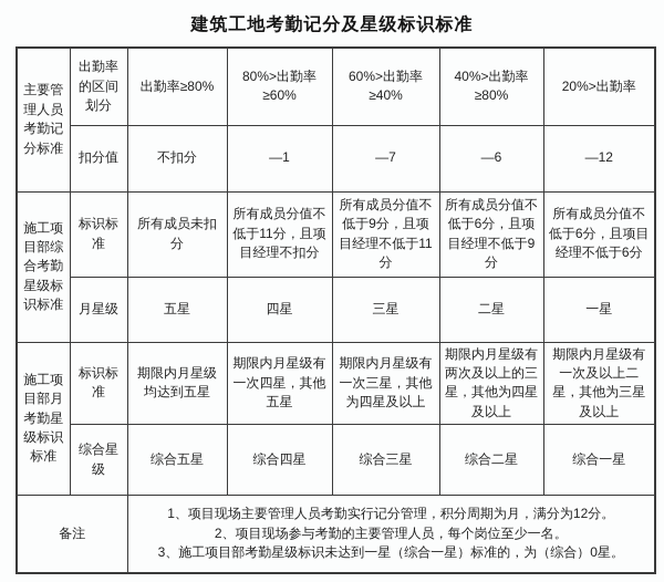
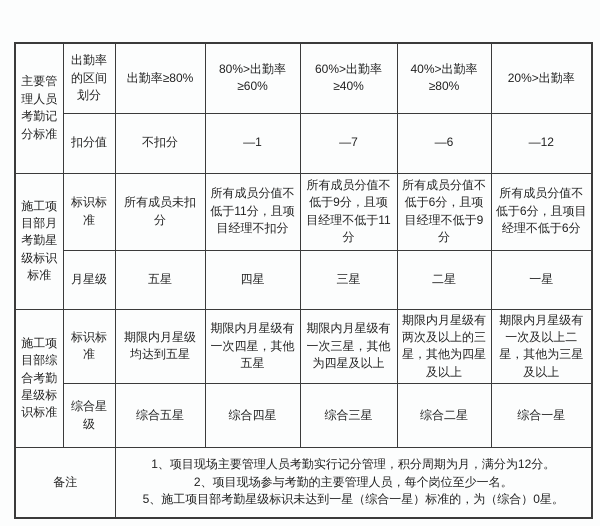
- 建筑工地考勤记分及星级标识标准
  主要管理人员考勤记分标准	出勤率的区间划分	出勤率≥80%	80%>出勤率≥60%	60%>出勤率≥40%	40%>出勤率≥80%	20%>出勤率
  扣分值	不扣分	—1	—7	—6	—12
- 施工项目部综合考勤星级标识标准	标识标准	所有成员未扣分	所有成员分值不低于11分，且项目经理不扣分	所有成员分值不低于9分，且项目经理不低于11分	所有成员分值不低于6分，且项目经理不低于9分	所有成员分值不低于6分，且项目经理不低于6分
+ 施工项目部月考勤星级标识标准	标识标准	所有成员未扣分	所有成员分值不低于11分，且项目经理不扣分	所有成员分值不低于9分，且项目经理不低于11分	所有成员分值不低于6分，且项目经理不低于9分	所有成员分值不低于6分，且项目经理不低于6分
  月星级	五星	四星	三星	二星	一星
- 施工项目部月考勤星级标识标准	标识标准	期限内月星级均达到五星	期限内月星级有一次四星，其他五星	期限内月星级有一次三星，其他为四星及以上	期限内月星级有两次及以上的三星，其他为四星及以上	期限内月星级有一次及以上二星，其他为三星及以上
+ 施工项目部综合考勤星级标识标准	标识标准	期限内月星级均达到五星	期限内月星级有一次四星，其他五星	期限内月星级有一次三星，其他为四星及以上	期限内月星级有两次及以上的三星，其他为四星及以上	期限内月星级有一次及以上二星，其他为三星及以上
  综合星级	综合五星	综合四星	综合三星	综合二星	综合一星
- 备注	1、项目现场主要管理人员考勤实行记分管理，积分周期为月，满分为12分。 2、项目现场参与考勤的主要管理人员，每个岗位至少一名。 3、施工项目部考勤星级标识未达到一星（综合一星）标准的，为（综合）0星。
+ 备注	1、项目现场主要管理人员考勤实行记分管理，积分周期为月，满分为12分。 2、项目现场参与考勤的主要管理人员，每个岗位至少一名。 5、施工项目部考勤星级标识未达到一星（综合一星）标准的，为（综合）0星。
